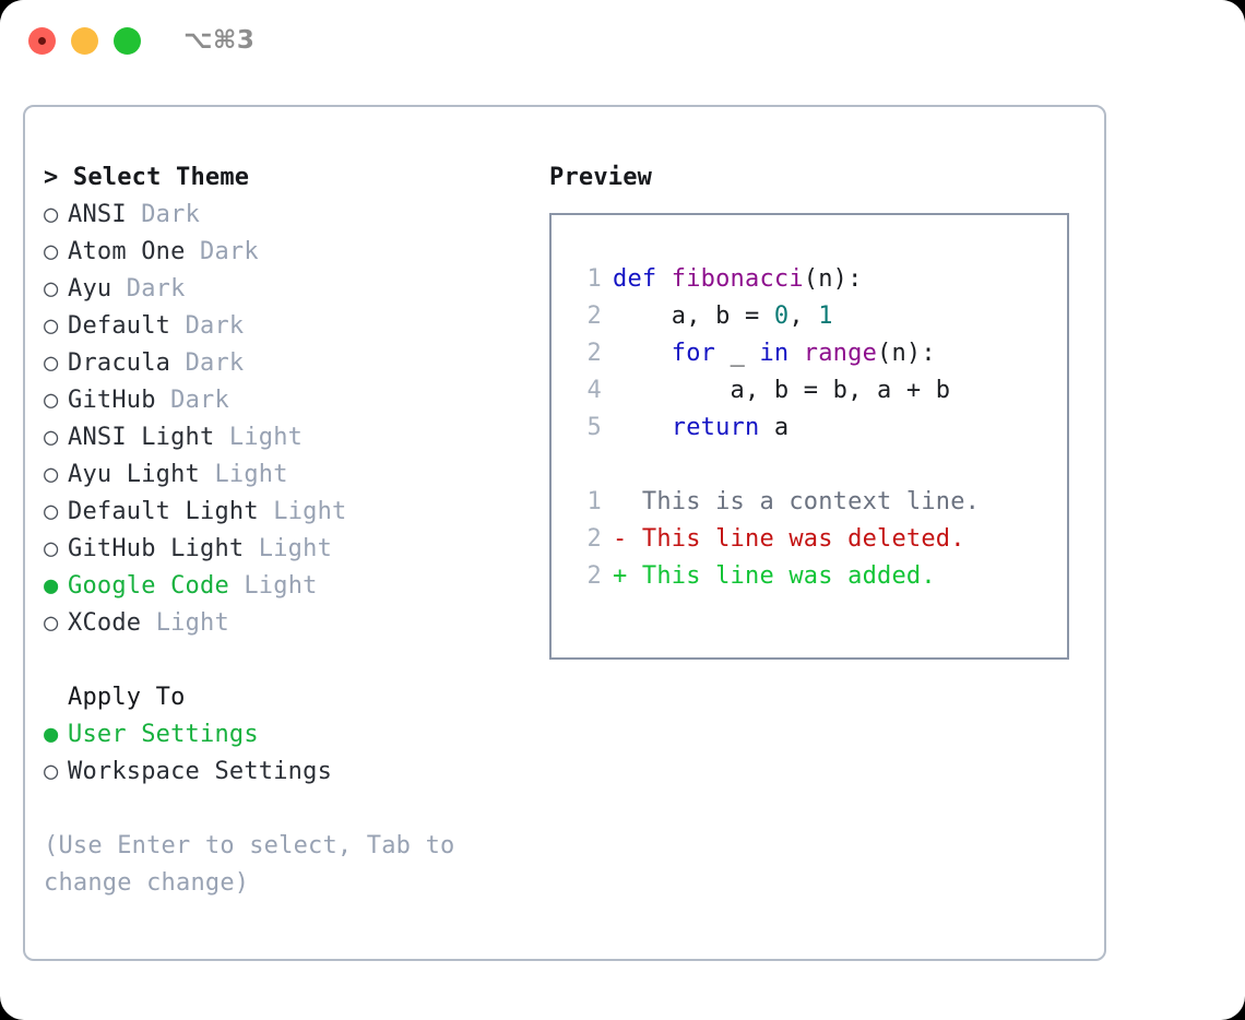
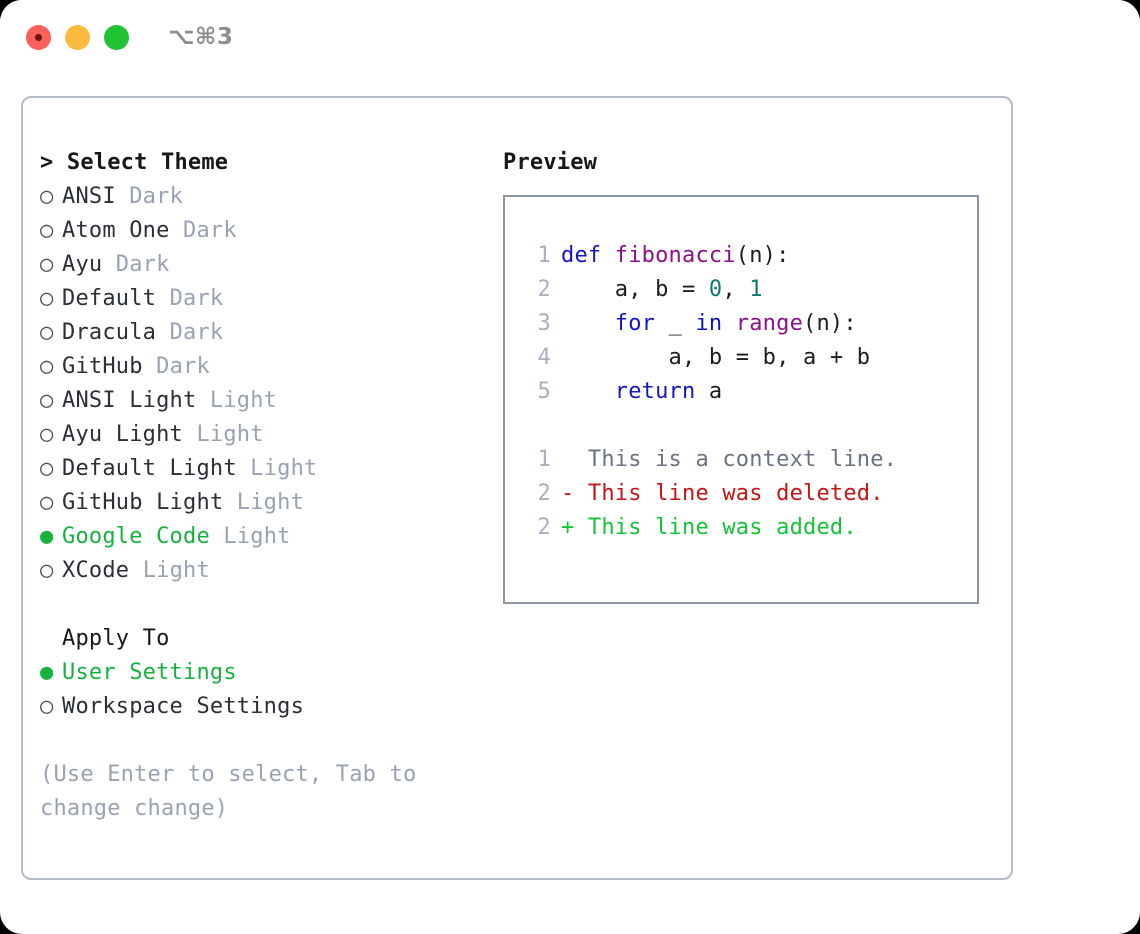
  ⌥⌘3
  > Select Theme
  ○ ANSI Dark
  ○ Atom One Dark
  ○ Ayu Dark
  ○ Default Dark
  ○ Dracula Dark
  ○ GitHub Dark
  ○ ANSI Light Light
  ○ Ayu Light Light
  ○ Default Light Light
  ○ GitHub Light Light
  ● Google Code Light
  ○ XCode Light
  Apply To
  ● User Settings
  ○ Workspace Settings
  (Use Enter to select, Tab to change change)
  Preview
  1 def fibonacci(n):
  2 a, b = 0, 1
- 2 for _ in range(n):
+ 3 for _ in range(n):
  4 a, b = b, a + b
  5 return a
  1 This is a context line.
  2 - This line was deleted.
  2 + This line was added.
